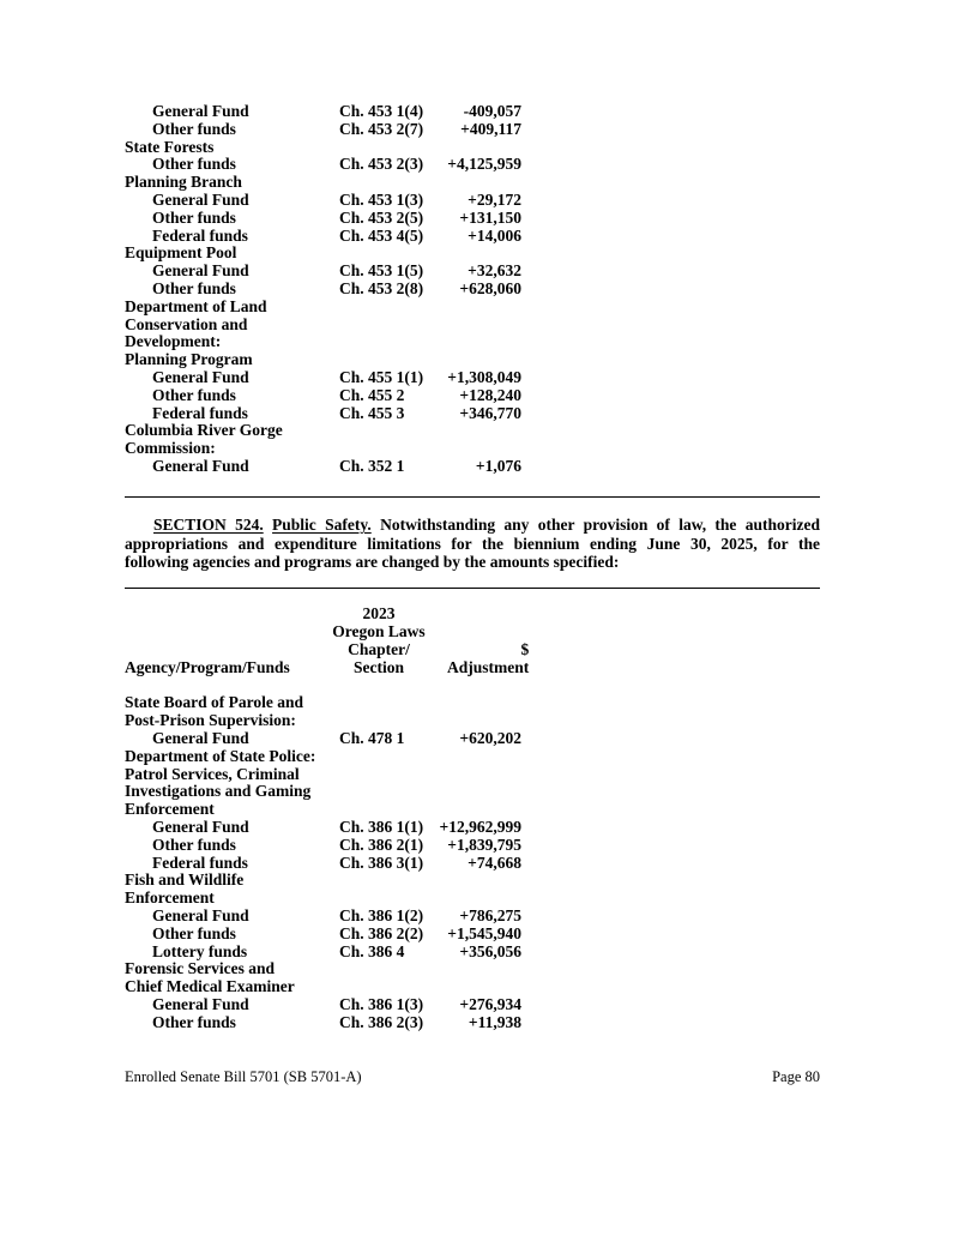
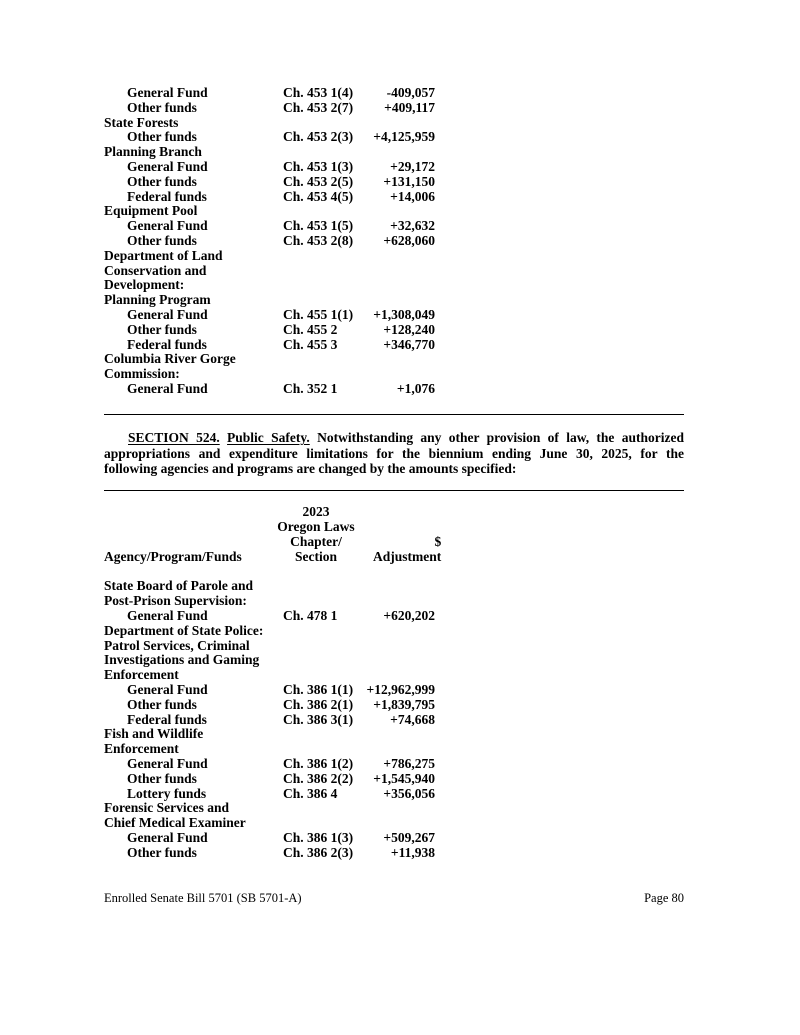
  General Fund
  Ch. 453 1(4)
  -409,057
  Other funds
  Ch. 453 2(7)
  +409,117
  State Forests
  Other funds
  Ch. 453 2(3)
  +4,125,959
  Planning Branch
  General Fund
  Ch. 453 1(3)
  +29,172
  Other funds
  Ch. 453 2(5)
  +131,150
  Federal funds
  Ch. 453 4(5)
  +14,006
  Equipment Pool
  General Fund
  Ch. 453 1(5)
  +32,632
  Other funds
  Ch. 453 2(8)
  +628,060
  Department of Land
  Conservation and
  Development:
  Planning Program
  General Fund
  Ch. 455 1(1)
  +1,308,049
  Other funds
  Ch. 455 2
  +128,240
  Federal funds
  Ch. 455 3
  +346,770
  Columbia River Gorge
  Commission:
  General Fund
  Ch. 352 1
  +1,076
  SECTION 524. Public Safety. Notwithstanding any other provision of law, the authorized
  appropriations and expenditure limitations for the biennium ending June 30, 2025, for the
  following agencies and programs are changed by the amounts specified:
  2023
  Oregon Laws
  Chapter/
  $
  Agency/Program/Funds
  Section
  Adjustment
  State Board of Parole and
  Post-Prison Supervision:
  General Fund
  Ch. 478 1
  +620,202
  Department of State Police:
  Patrol Services, Criminal
  Investigations and Gaming
  Enforcement
  General Fund
  Ch. 386 1(1)
  +12,962,999
  Other funds
  Ch. 386 2(1)
  +1,839,795
  Federal funds
  Ch. 386 3(1)
  +74,668
  Fish and Wildlife
  Enforcement
  General Fund
  Ch. 386 1(2)
  +786,275
  Other funds
  Ch. 386 2(2)
  +1,545,940
  Lottery funds
  Ch. 386 4
  +356,056
  Forensic Services and
  Chief Medical Examiner
  General Fund
  Ch. 386 1(3)
- +276,934
+ +509,267
  Other funds
  Ch. 386 2(3)
  +11,938
  Enrolled Senate Bill 5701 (SB 5701-A)
  Page 80
